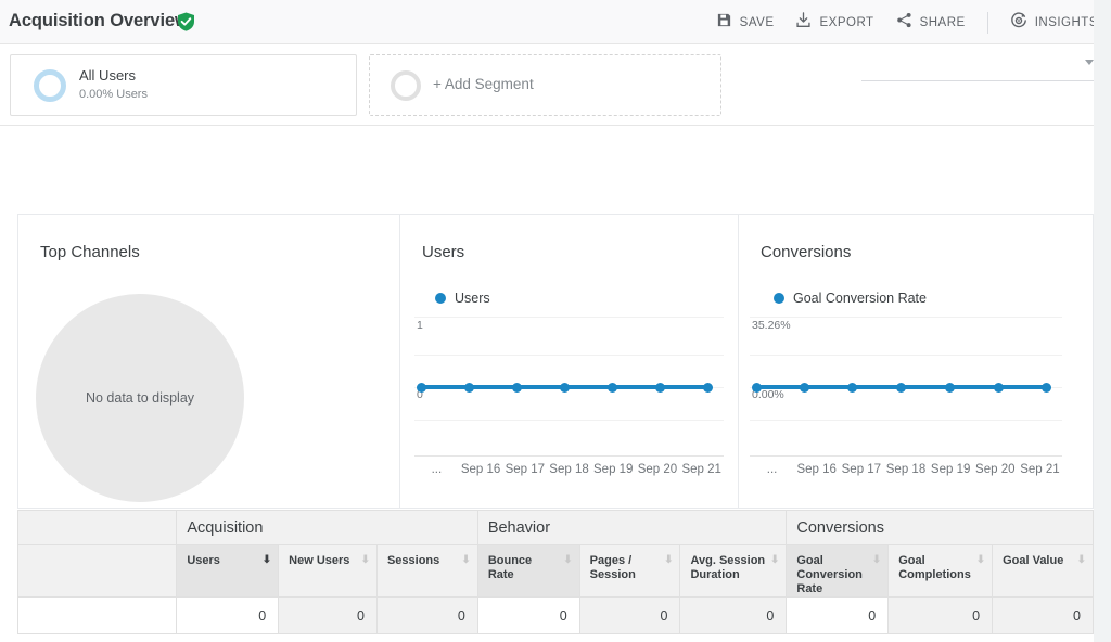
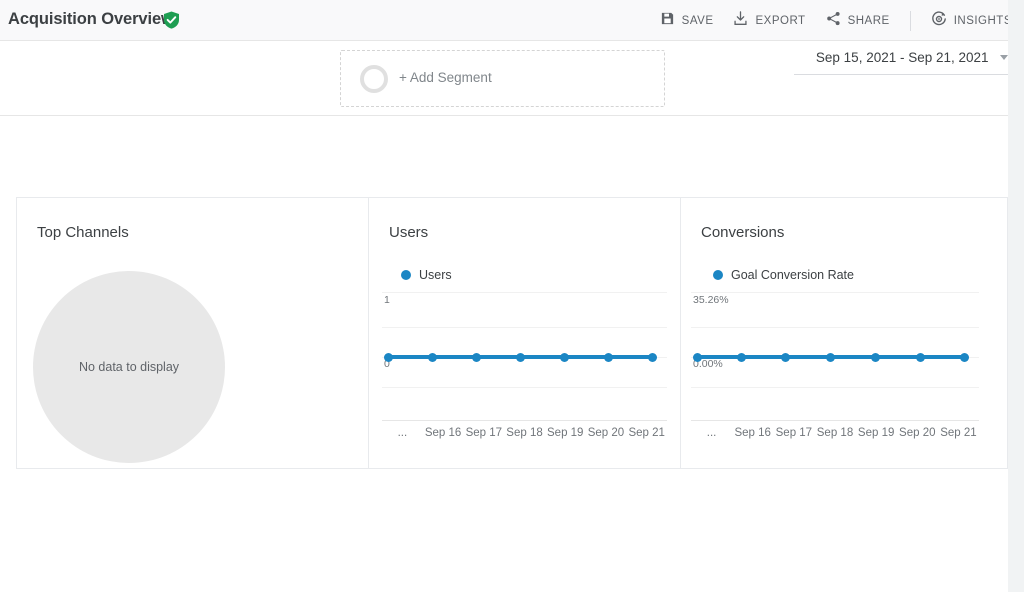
  Acquisition Overvie
  SAVE
  EXPORT
  SHARE
  INSIGHT
- All Users
- 0.00% Users
  + Add Segment
+ Sep 15, 2021 - Sep 21, 2021
  Top Channels
  No data to display
  Users
  Users
  1
  0
  ...
  Sep 16
  Sep 17
  Sep 18
  Sep 19
  Sep 20
  Sep 21
  Conversions
  Goal Conversion Rate
  35.26%
  0.00%
  ...
  Sep 16
  Sep 17
  Sep 18
  Sep 19
  Sep 20
  Sep 21
- 	Acquisition	Behavior	Conversions
- 	Users ⬇	New Users ⬇	Sessions ⬇	Bounce Rate⬇	Pages / Session⬇	Avg. Session Duration⬇	Goal Conversion Rate⬇	Goal Completions⬇	Goal Value ⬇
- 	0	0	0	0	0	0	0	0	0
